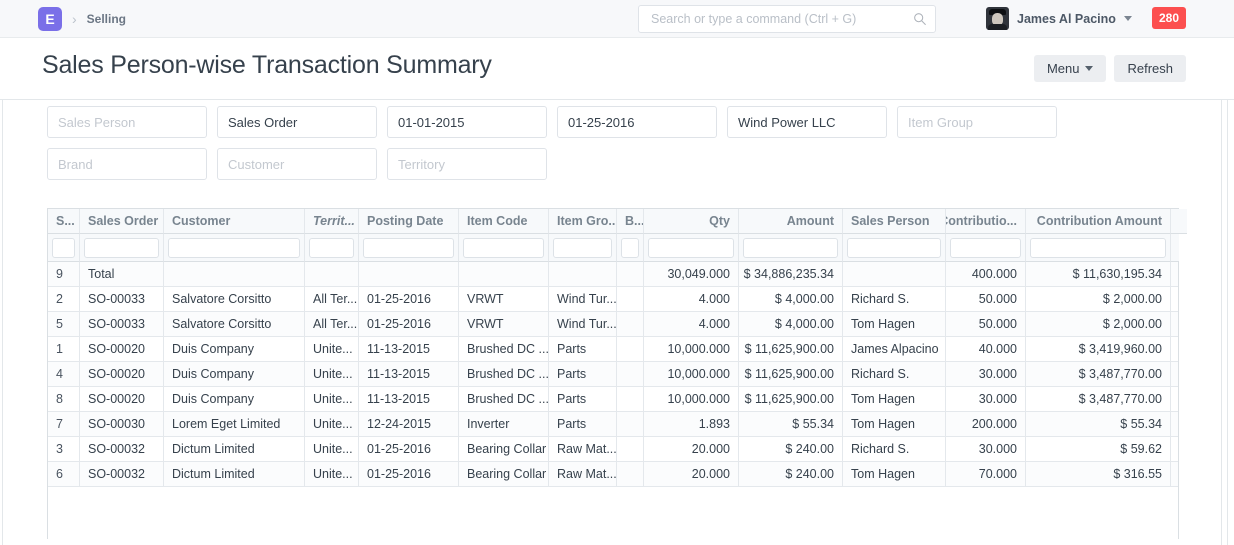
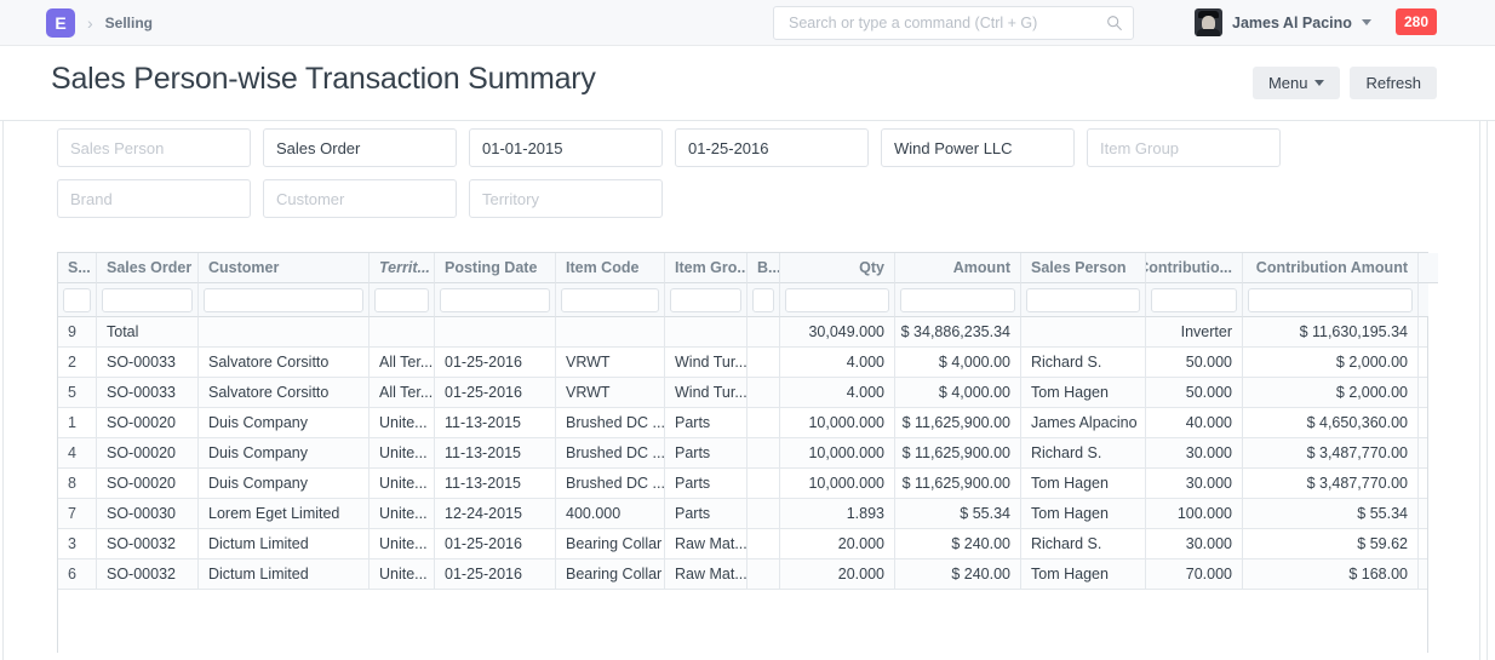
  E
  ›
  Selling
  Search or type a command (Ctrl + G)
  James Al Pacino
  280
  Sales Person-wise Transaction Summary
  Menu
  Refresh
  Sales Person
  Sales Order
  01-01-2015
  01-25-2016
  Wind Power LLC
  Item Group
  Brand
  Customer
  Territory
  S...
  Sales Order
  Customer
  Territ...
  Posting Date
  Item Code
  Item Gro..
  B...
  Qty
  Amount
  Sales Person
  ontributio...
  Contribution Amount
  9
  Total
  30,049.000
  $ 34,886,235.34
- 400.000
+ Inverter
  $ 11,630,195.34
  2
  SO-00033
  Salvatore Corsitto
  All Ter...
  01-25-2016
  VRWT
  Wind Tur...
  4.000
  $ 4,000.00
  Richard S.
  50.000
  $ 2,000.00
  5
  SO-00033
  Salvatore Corsitto
  All Ter...
  01-25-2016
  VRWT
  Wind Tur...
  4.000
  $ 4,000.00
  Tom Hagen
  50.000
  $ 2,000.00
  1
  SO-00020
  Duis Company
  Unite...
  11-13-2015
  Brushed DC ...
  Parts
  10,000.000
  $ 11,625,900.00
  James Alpacino
  40.000
- $ 3,419,960.00
+ $ 4,650,360.00
  4
  SO-00020
  Duis Company
  Unite...
  11-13-2015
  Brushed DC ...
  Parts
  10,000.000
  $ 11,625,900.00
  Richard S.
  30.000
  $ 3,487,770.00
  8
  SO-00020
  Duis Company
  Unite...
  11-13-2015
  Brushed DC ...
  Parts
  10,000.000
  $ 11,625,900.00
  Tom Hagen
  30.000
  $ 3,487,770.00
  7
  SO-00030
  Lorem Eget Limited
  Unite...
  12-24-2015
- Inverter
+ 400.000
  Parts
  1.893
  $ 55.34
  Tom Hagen
- 200.000
+ 100.000
  $ 55.34
  3
  SO-00032
  Dictum Limited
  Unite...
  01-25-2016
  Bearing Collar
  Raw Mat...
  20.000
  $ 240.00
  Richard S.
  30.000
  $ 59.62
  6
  SO-00032
  Dictum Limited
  Unite...
  01-25-2016
  Bearing Collar
  Raw Mat...
  20.000
  $ 240.00
  Tom Hagen
  70.000
- $ 316.55
+ $ 168.00
